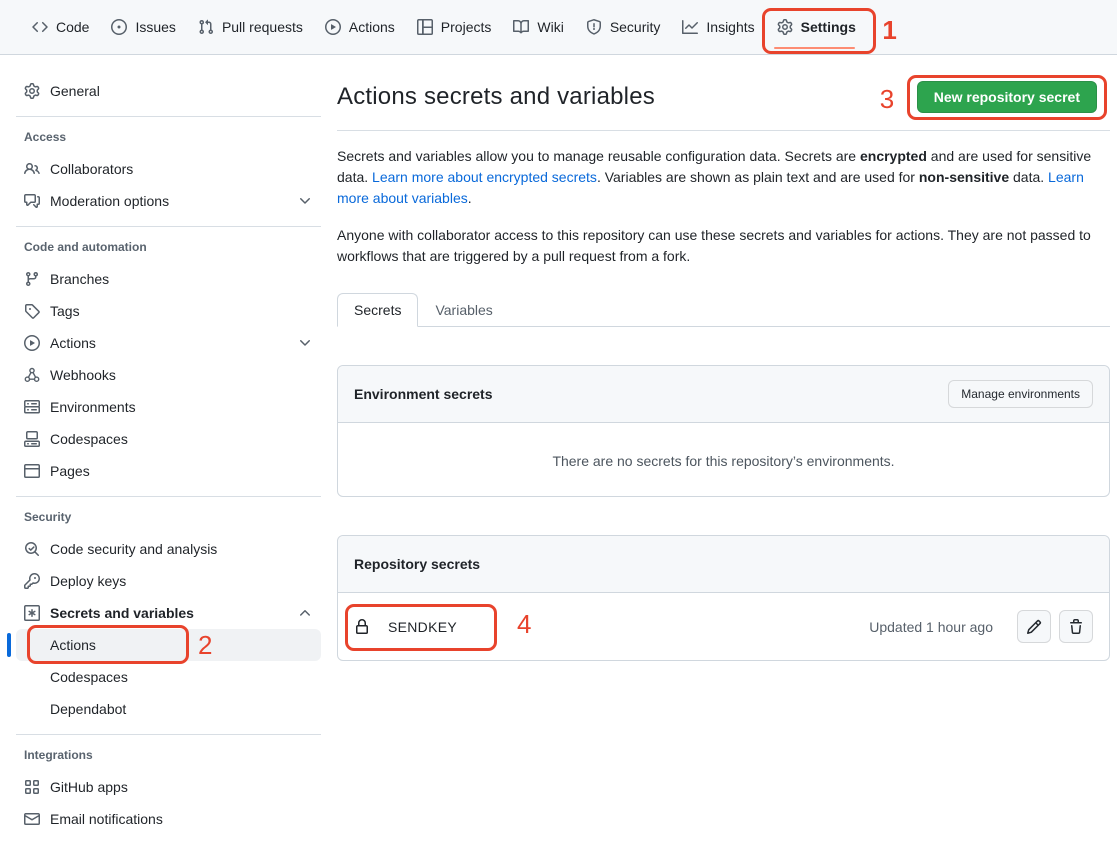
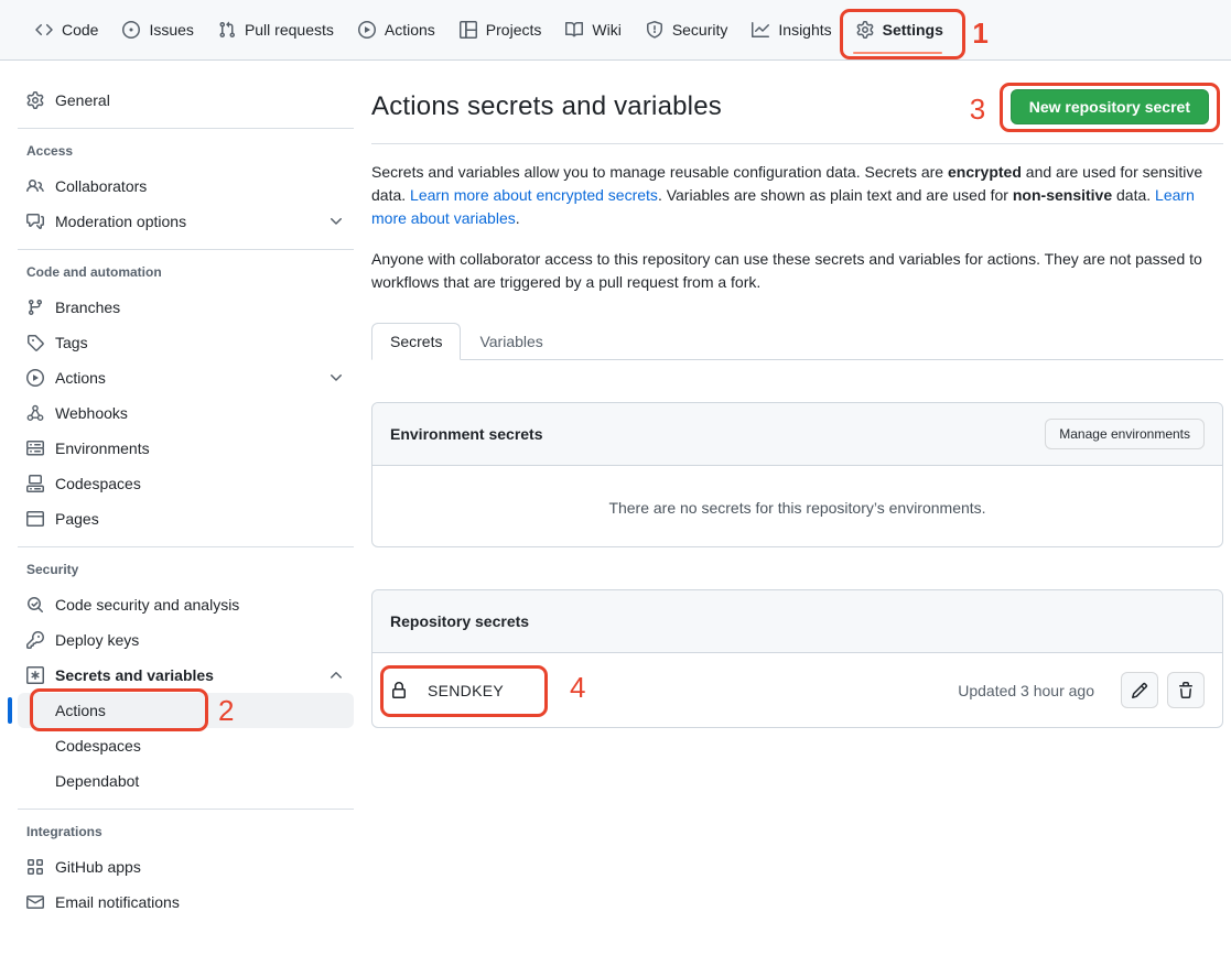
  Code
  Issues
  Pull requests
  Actions
  Projects
  Wiki
  Security
  Insights
  Settings
  1
  General
  Access
  Collaborators
  Moderation options
  Code and automation
  Branches
  Tags
  Actions
  Webhooks
  Environments
  Codespaces
  Pages
  Security
  Code security and analysis
  Deploy keys
  Secrets and variables
  Actions
  2
  Codespaces
  Dependabot
  Integrations
  GitHub apps
  Email notifications
  Actions secrets and variables
  New repository secret
  3
  Secrets and variables allow you to manage reusable configuration data. Secrets are encrypted and are used for sensitive data. Learn more about encrypted secrets. Variables are shown as plain text and are used for non-sensitive data. Learn more about variables.
  Anyone with collaborator access to this repository can use these secrets and variables for actions. They are not passed to workflows that are triggered by a pull request from a fork.
  Secrets
  Variables
  Environment secrets
  Manage environments
  There are no secrets for this repository’s environments.
  Repository secrets
  SENDKEY
  4
- Updated 1 hour ago
+ Updated 3 hour ago
